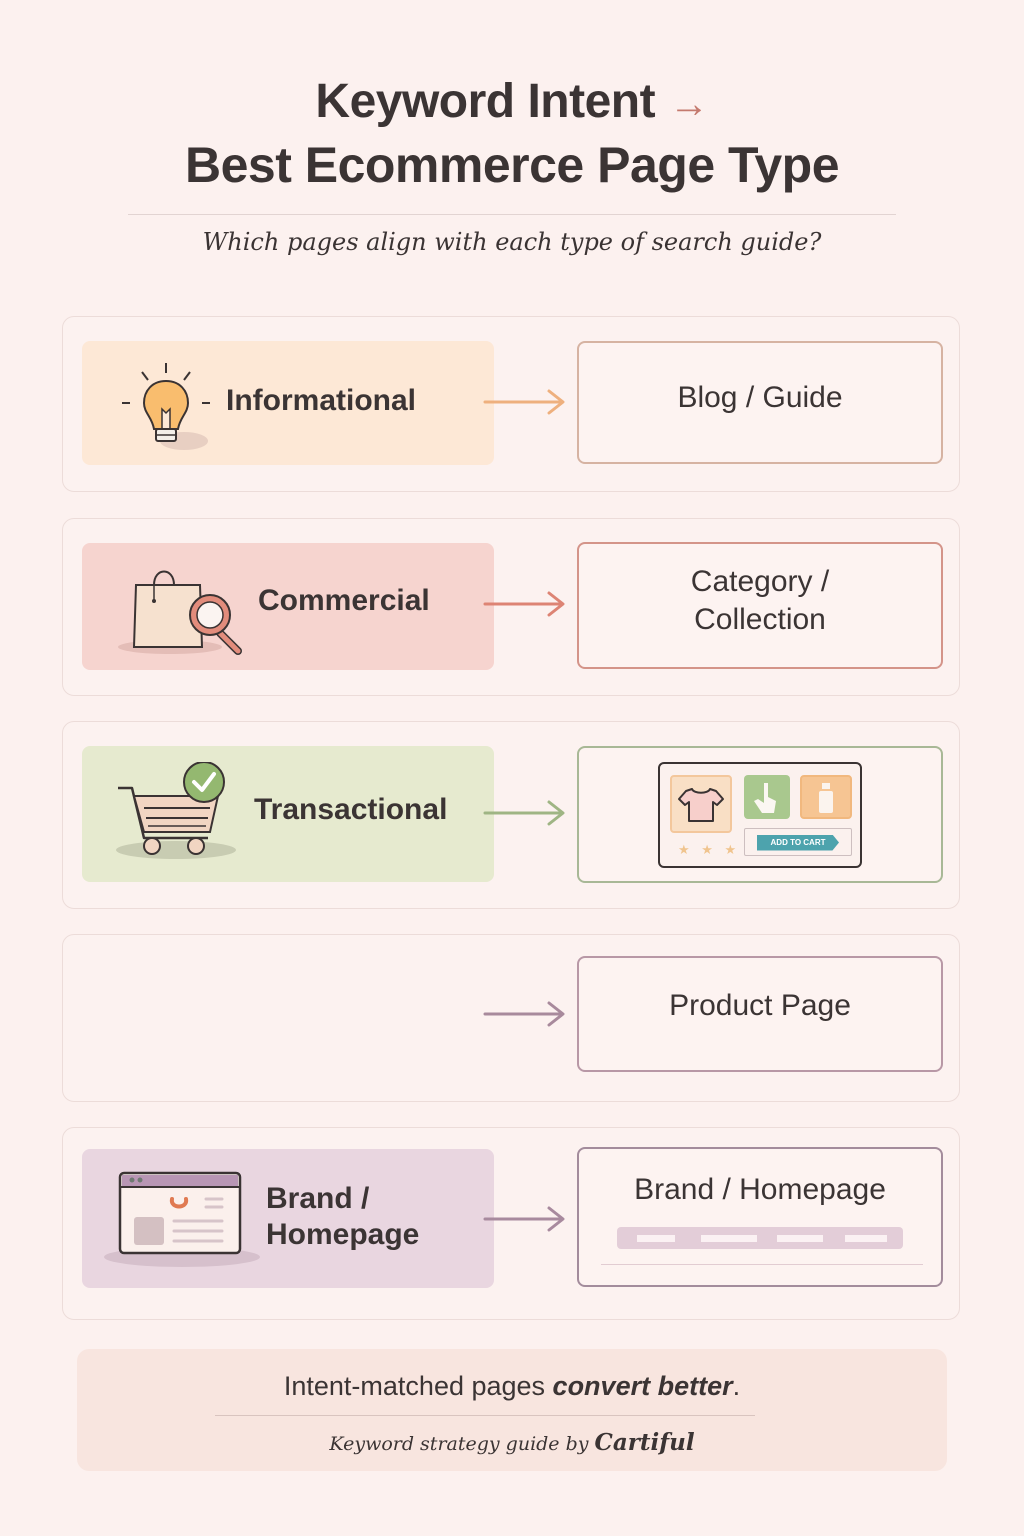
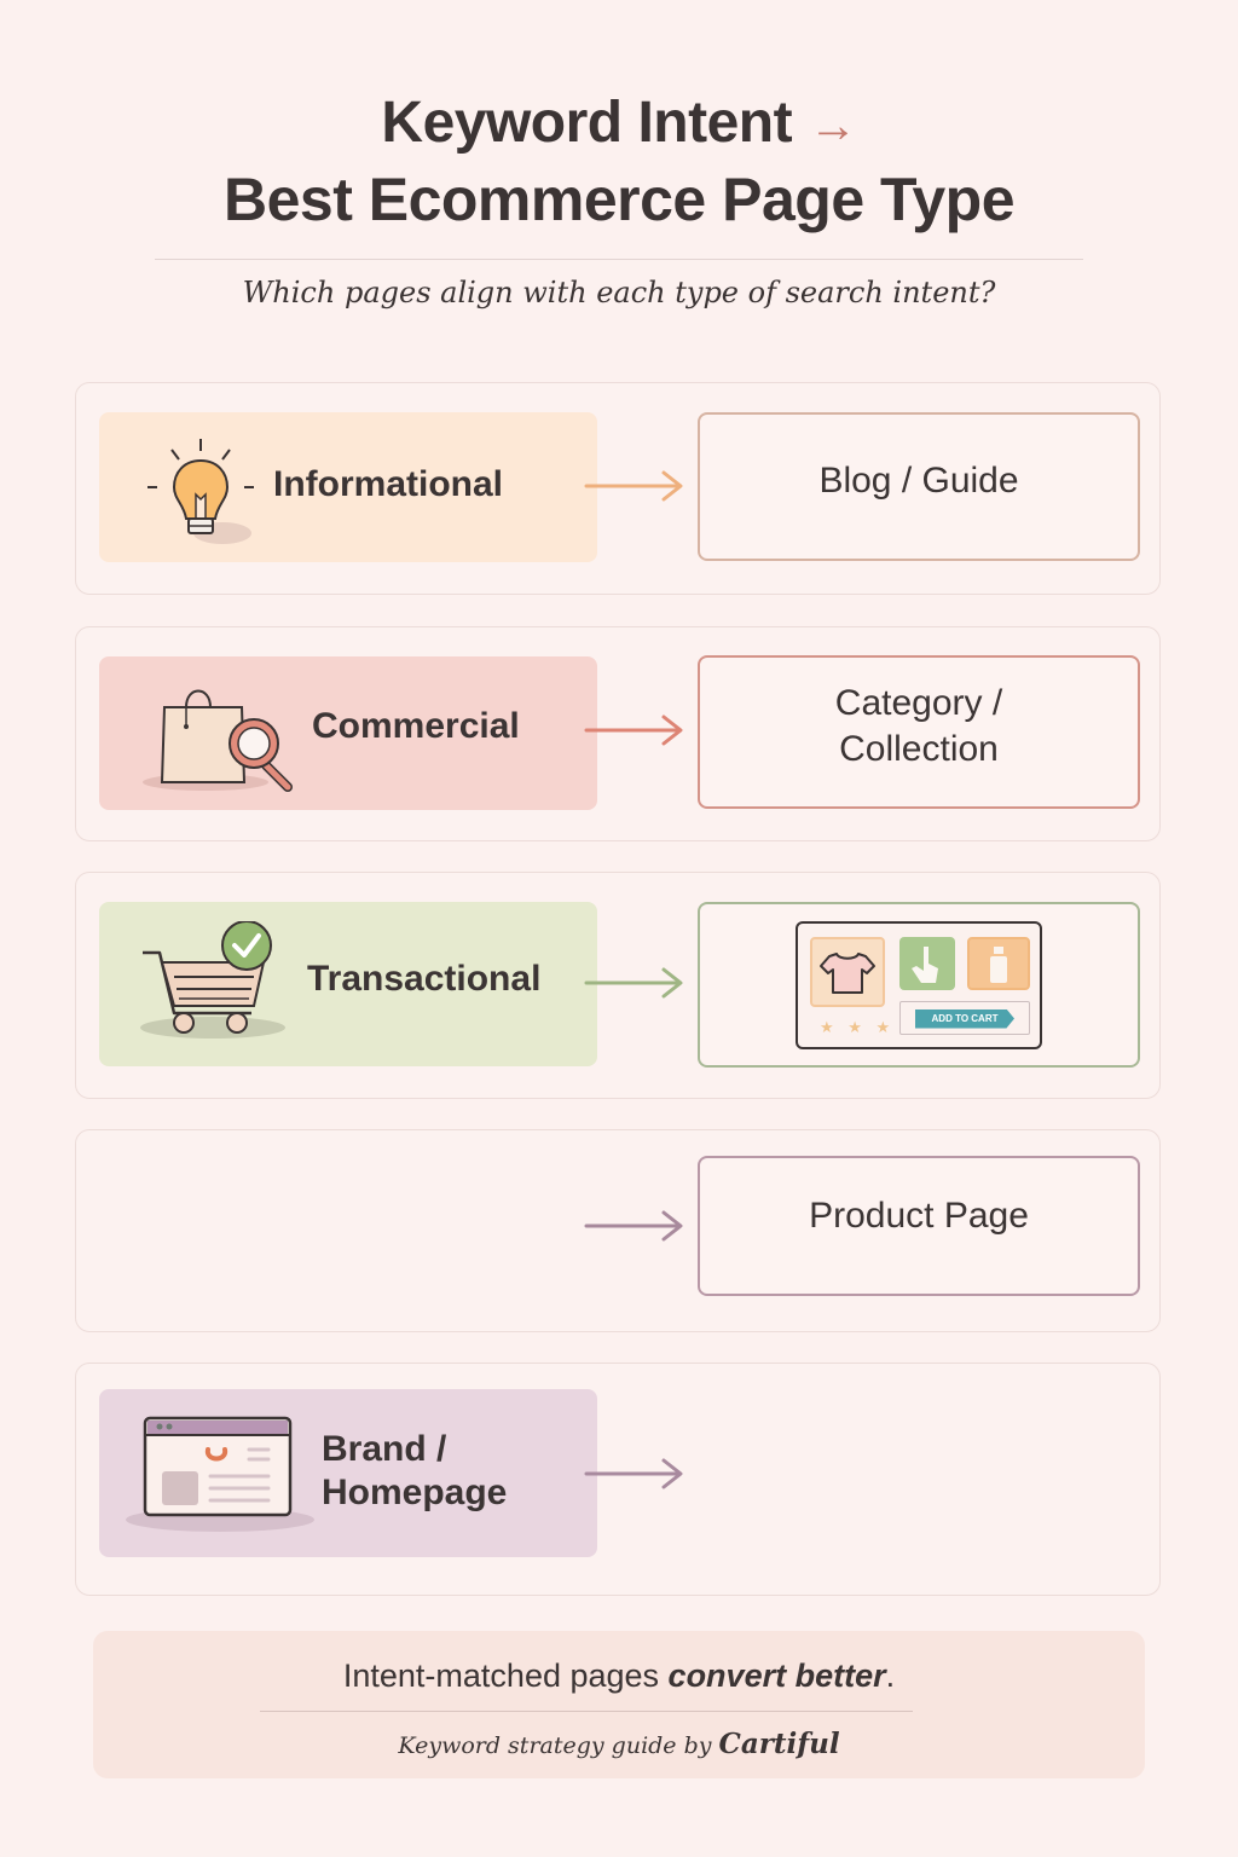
  Keyword Intent →
  Best Ecommerce Page Type
- Which pages align with each type of search guide?
+ Which pages align with each type of search intent?
  Informational
  Blog / Guide
  Commercial
  Category /
  Collection
  Transactional
  ★ ★ ★
  ADD TO CART
  Product Page
  Brand /
  Homepage
- Brand / Homepage
  Intent-matched pages convert better.
  Keyword strategy guide by Cartiful
